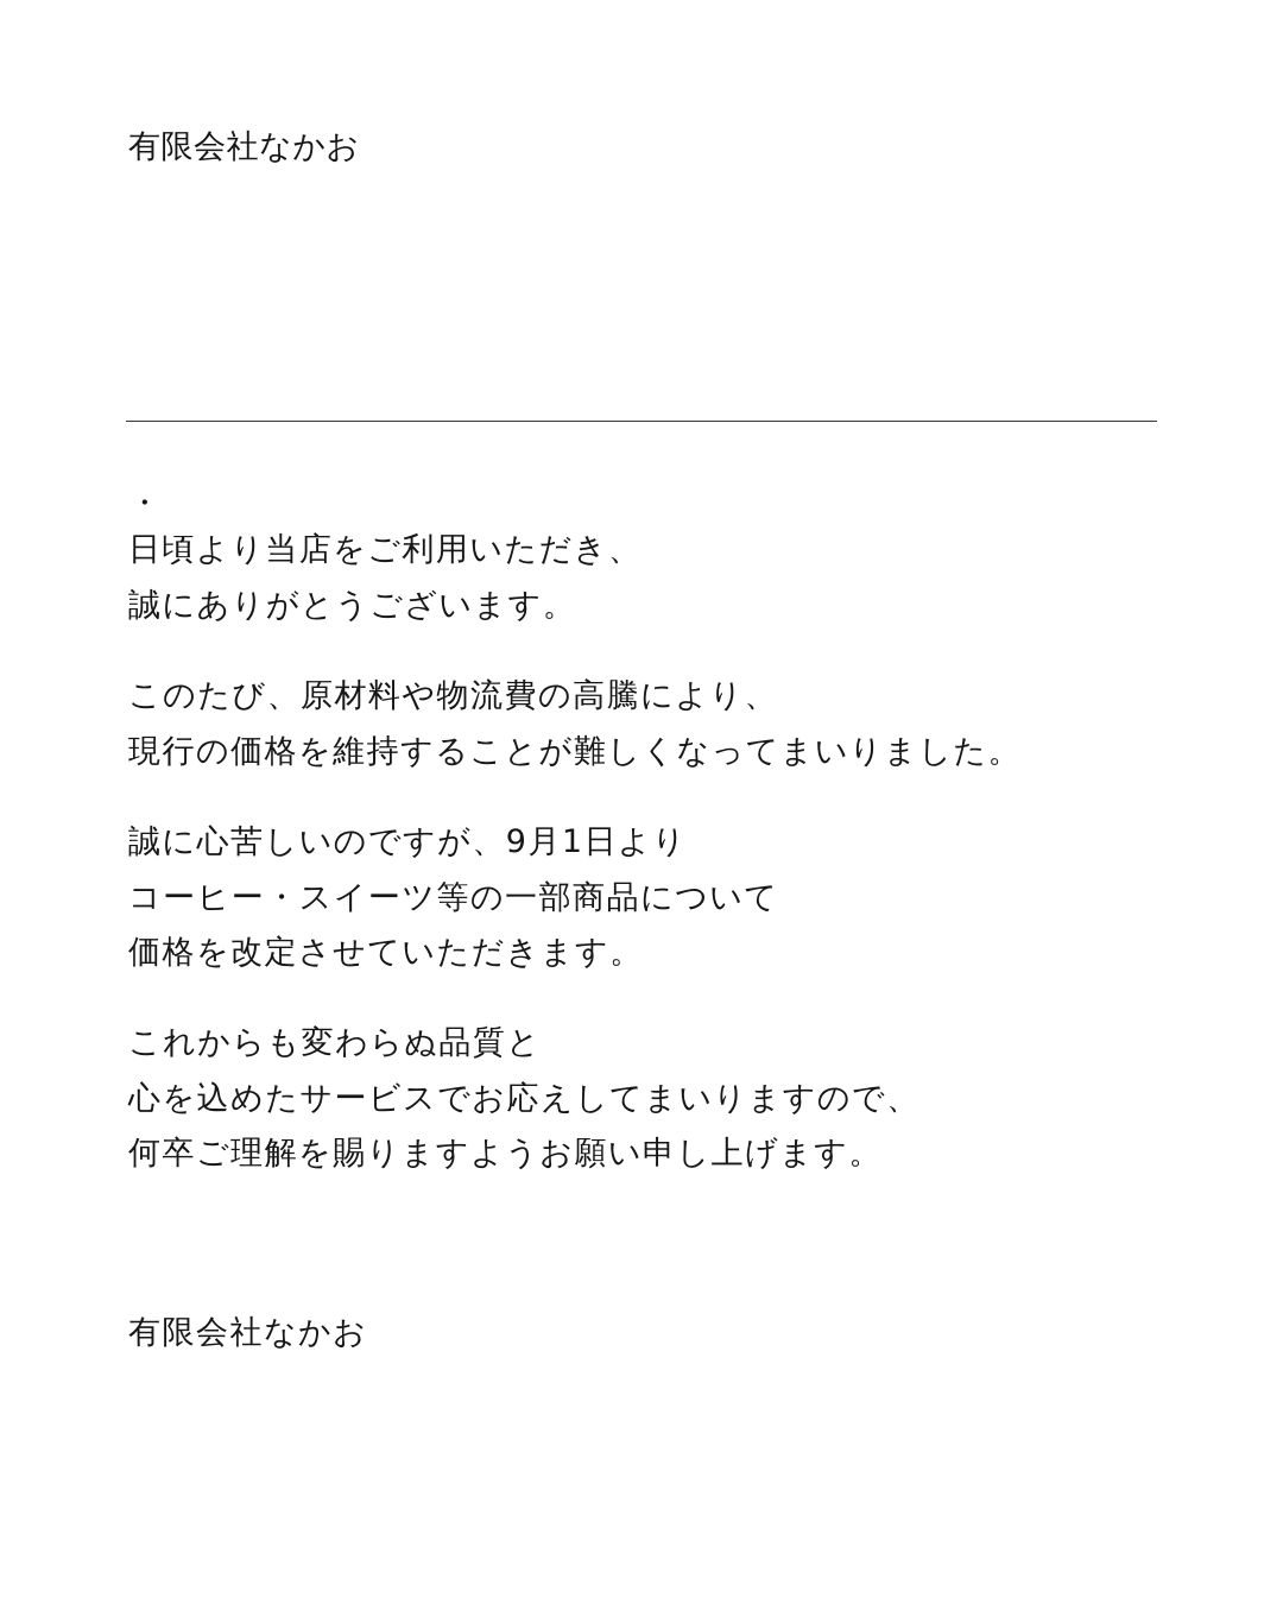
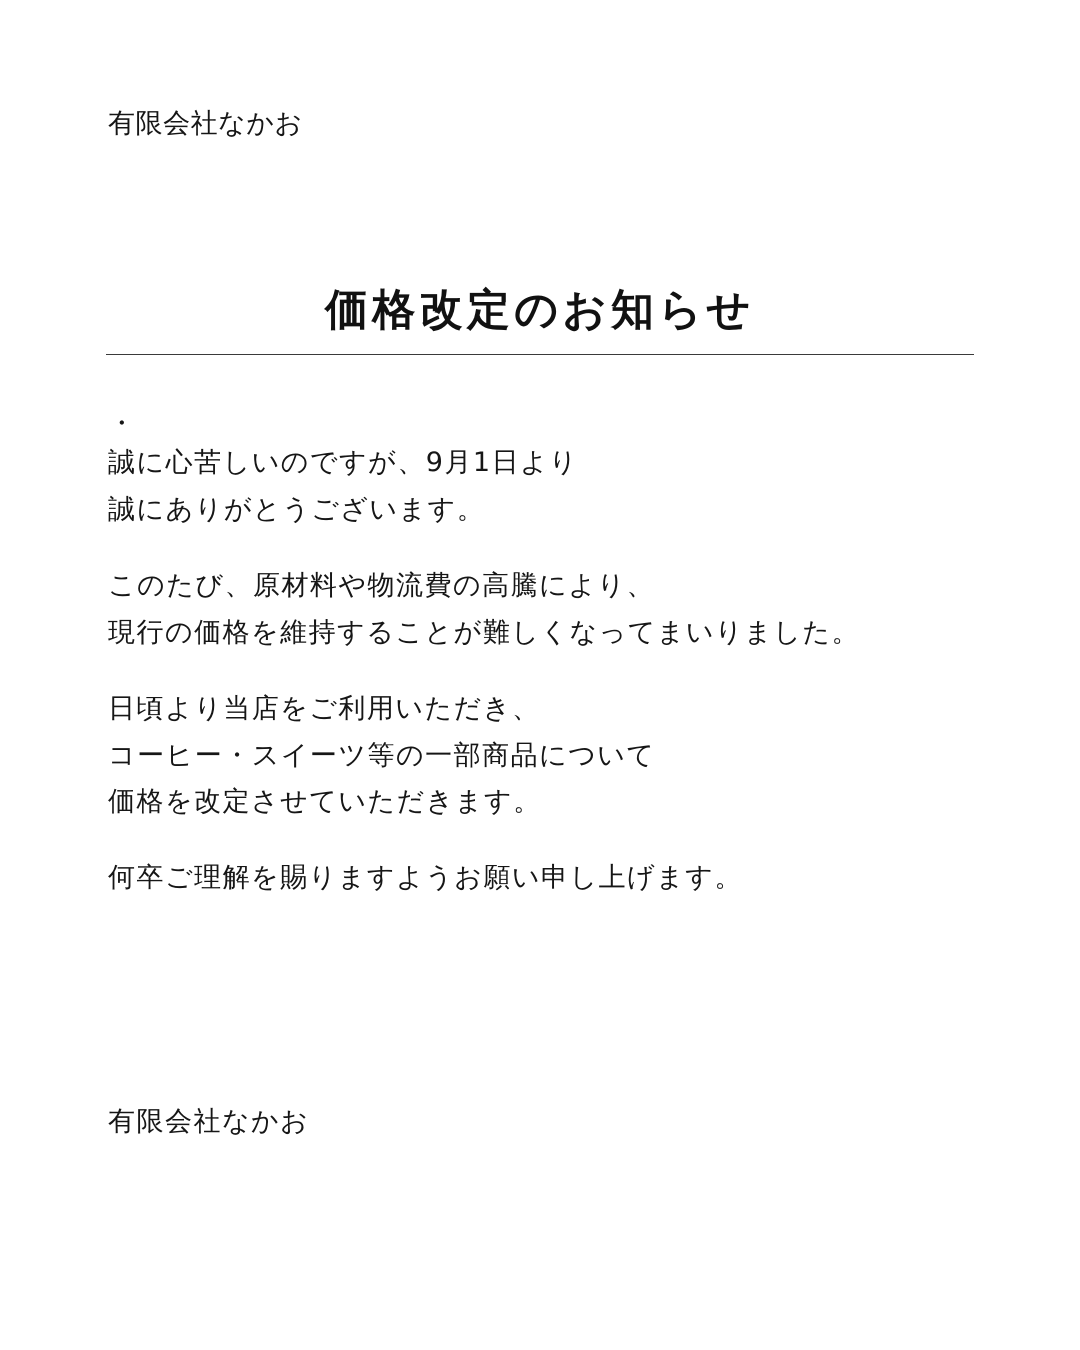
  有限会社なかお
+ 価格改定のお知らせ
  ・
- 日頃より当店をご利用いただき、
+ 誠に心苦しいのですが、9月1日より
  誠にありがとうございます。
  このたび、原材料や物流費の高騰により、
  現行の価格を維持することが難しくなってまいりました。
- 誠に心苦しいのですが、9月1日より
+ 日頃より当店をご利用いただき、
  コーヒー・スイーツ等の一部商品について
  価格を改定させていただきます。
- これからも変わらぬ品質と
- 心を込めたサービスでお応えしてまいりますので、
  何卒ご理解を賜りますようお願い申し上げます。
  有限会社なかお
